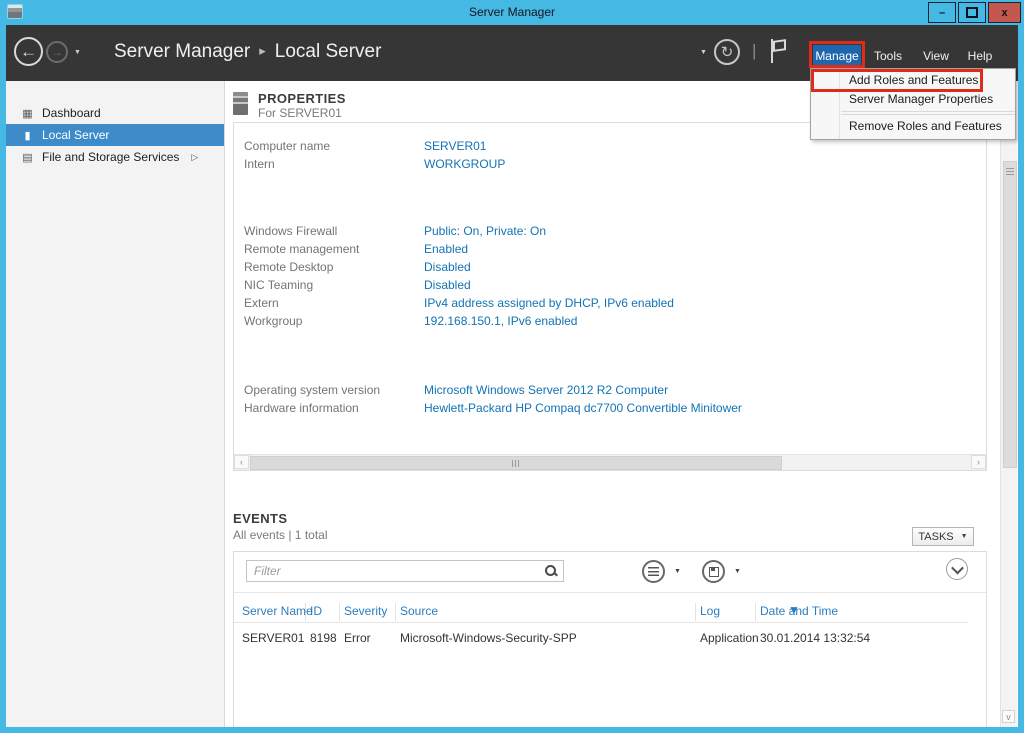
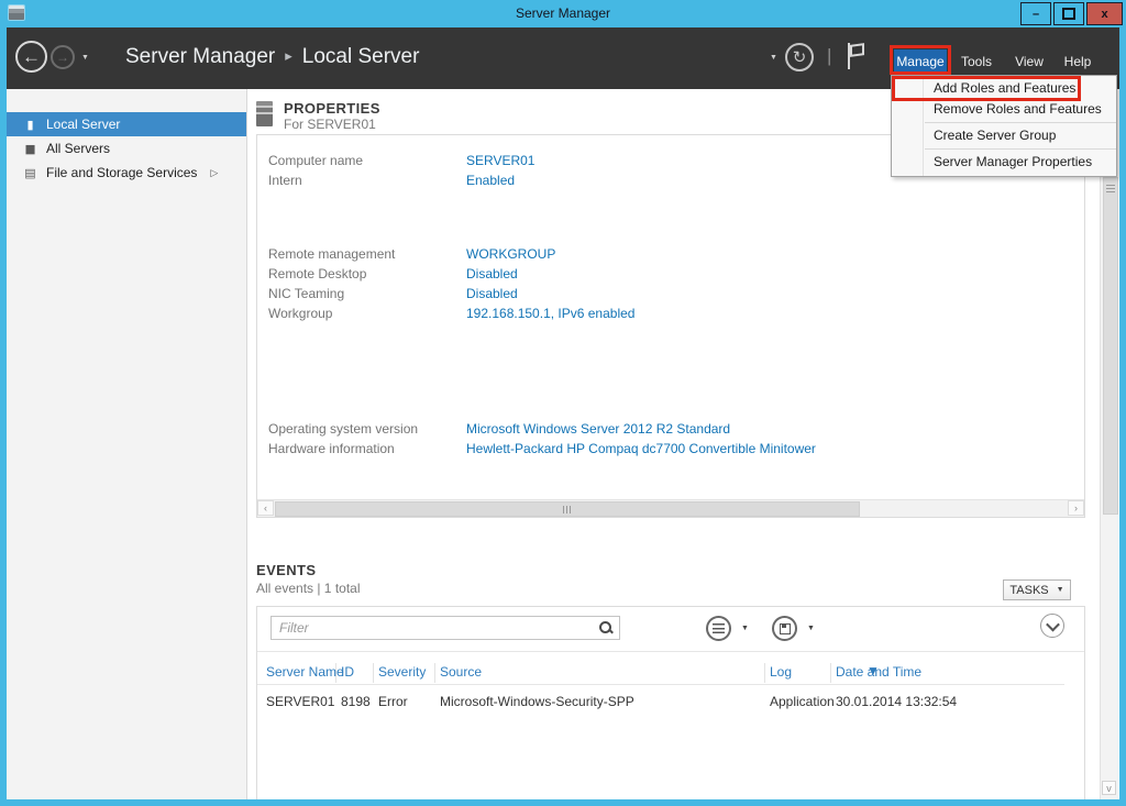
  Server Manager
  –
  x
  ←
  →
  Server Manager ▸ Local Server
  ↻
  |
  Manage
  Tools
  View
  Help
- ▦
- Dashboard
  ▮
  Local Server
+ ▮▮
+ All Servers
  ▤
  File and Storage Services
  ▷
  PROPERTIES
  For SERVER01
  Computer name
  SERVER01
  Intern
- WORKGROUP
+ Enabled
- Windows Firewall
- Public: On, Private: On
  Remote management
- Enabled
+ WORKGROUP
  Remote Desktop
  Disabled
  NIC Teaming
  Disabled
- Extern
- IPv4 address assigned by DHCP, IPv6 enabled
  Workgroup
  192.168.150.1, IPv6 enabled
  Operating system version
- Microsoft Windows Server 2012 R2 Computer
+ Microsoft Windows Server 2012 R2 Standard
  Hardware information
  Hewlett-Packard HP Compaq dc7700 Convertible Minitower
  ‹
  ›
  EVENTS
  All events | 1 total
  TASKS
  Filter
  Server Nam
  ID
  Severity
  Source
  Log
  Date and Time
  ▼
  SERVER01
  8198
  Error
  Microsoft-Windows-Security-SPP
  Application
  30.01.2014 13:32:54
  v
  Add Roles and Features
- Server Manager Properties
+ Remove Roles and Features
+ Create Server Group
- Remove Roles and Features
+ Server Manager Properties
